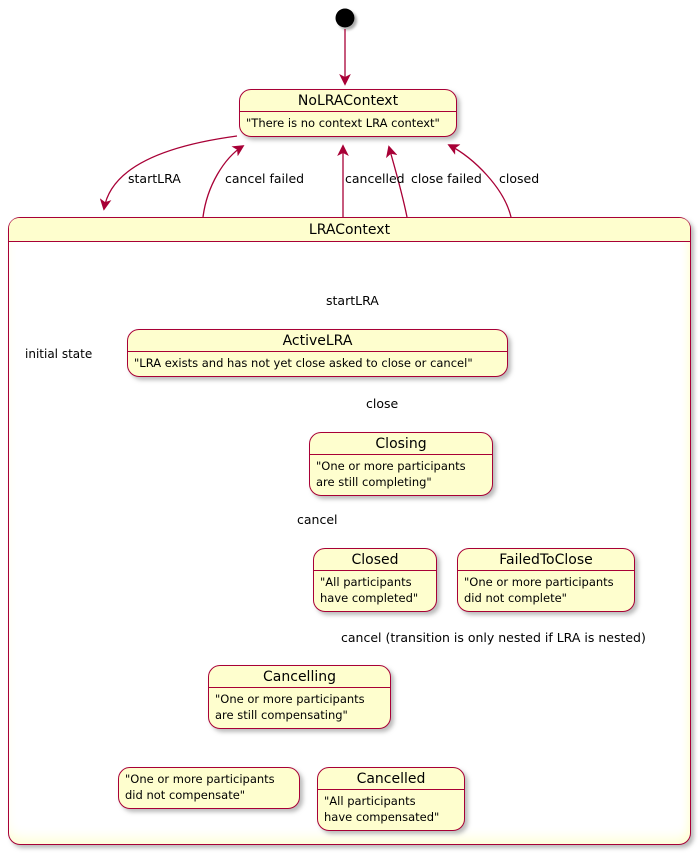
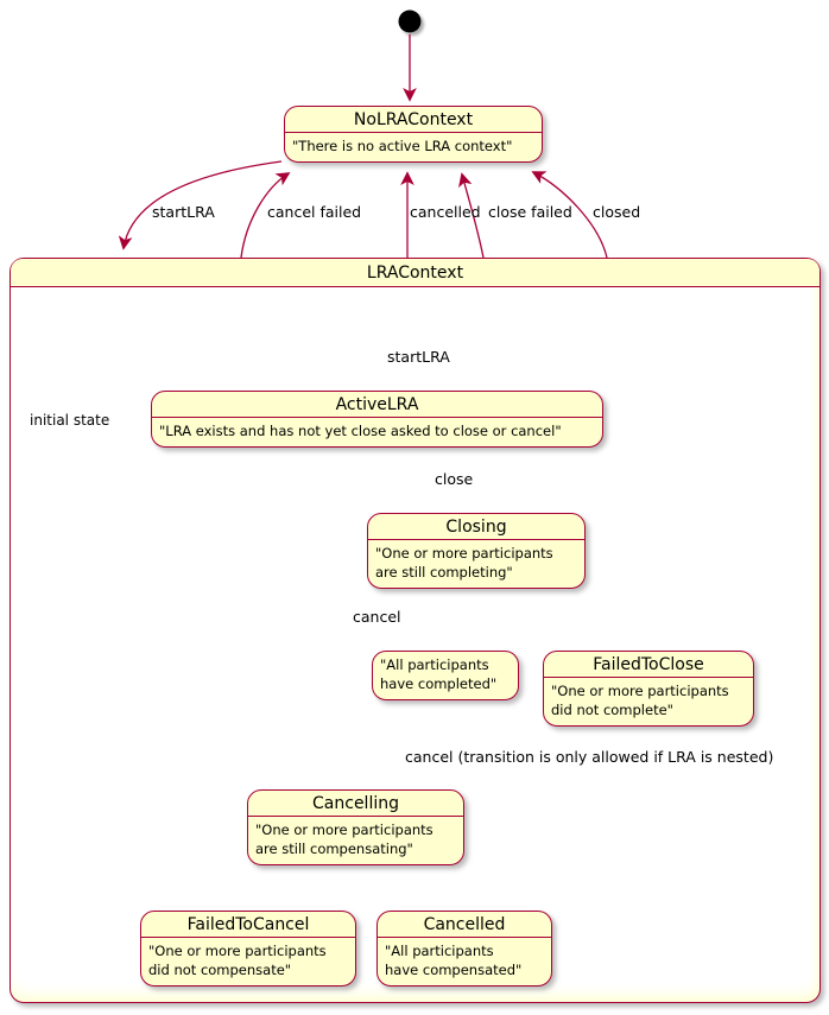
  LRAContext
  NoLRAContext
- "There is no context LRA context"
+ "There is no active LRA context"
  ActiveLRA
  "LRA exists and has not yet close asked to close or cancel"
  Closing
  "One or more participants
  are still completing"
- Closed
  "All participants
  have completed"
  FailedToClose
  "One or more participants
  did not complete"
  Cancelling
  "One or more participants
  are still compensating"
+ FailedToCancel
  "One or more participants
  did not compensate"
  Cancelled
  "All participants
  have compensated"
  startLRA
  cancel failed
  cancelled
  close failed
  closed
  startLRA
  close
  cancel
- cancel (transition is only nested if LRA is nested)
+ cancel (transition is only allowed if LRA is nested)
  initial state
